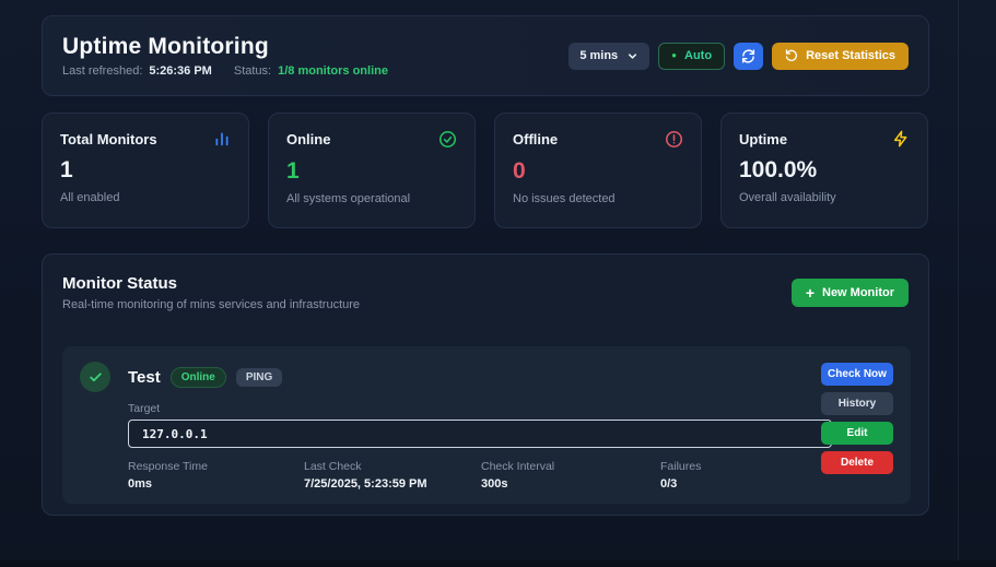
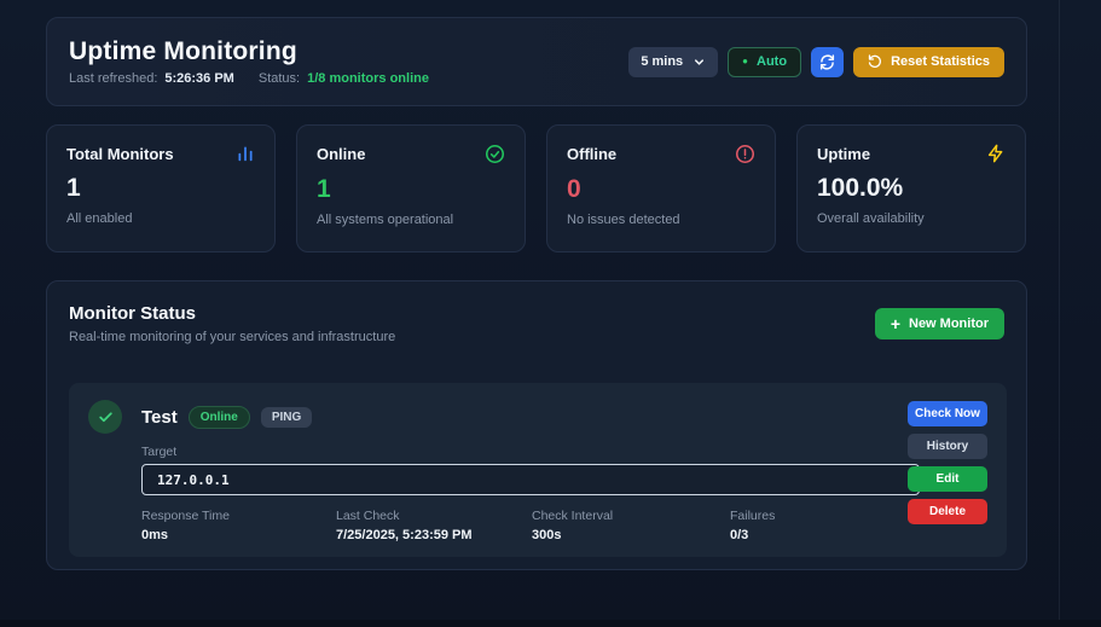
  Uptime Monitoring
  Last refreshed:
  5:26:36 PM
  Status:
  1/8 monitors online
  5 mins
  ●
  Auto
  Reset Statistics
  Total Monitors
  1
  All enabled
  Online
  1
  All systems operational
  Offline
  0
  No issues detected
  Uptime
  100.0%
  Overall availability
  Monitor Status
- Real-time monitoring of mins services and infrastructure
+ Real-time monitoring of your services and infrastructure
  +
  New Monitor
  Test
  Online
  PING
  Target
  127.0.0.1
  Response Time
  0ms
  Last Check
  7/25/2025, 5:23:59 PM
  Check Interval
  300s
  Failures
  0/3
  Check Now
  History
  Edit
  Delete
